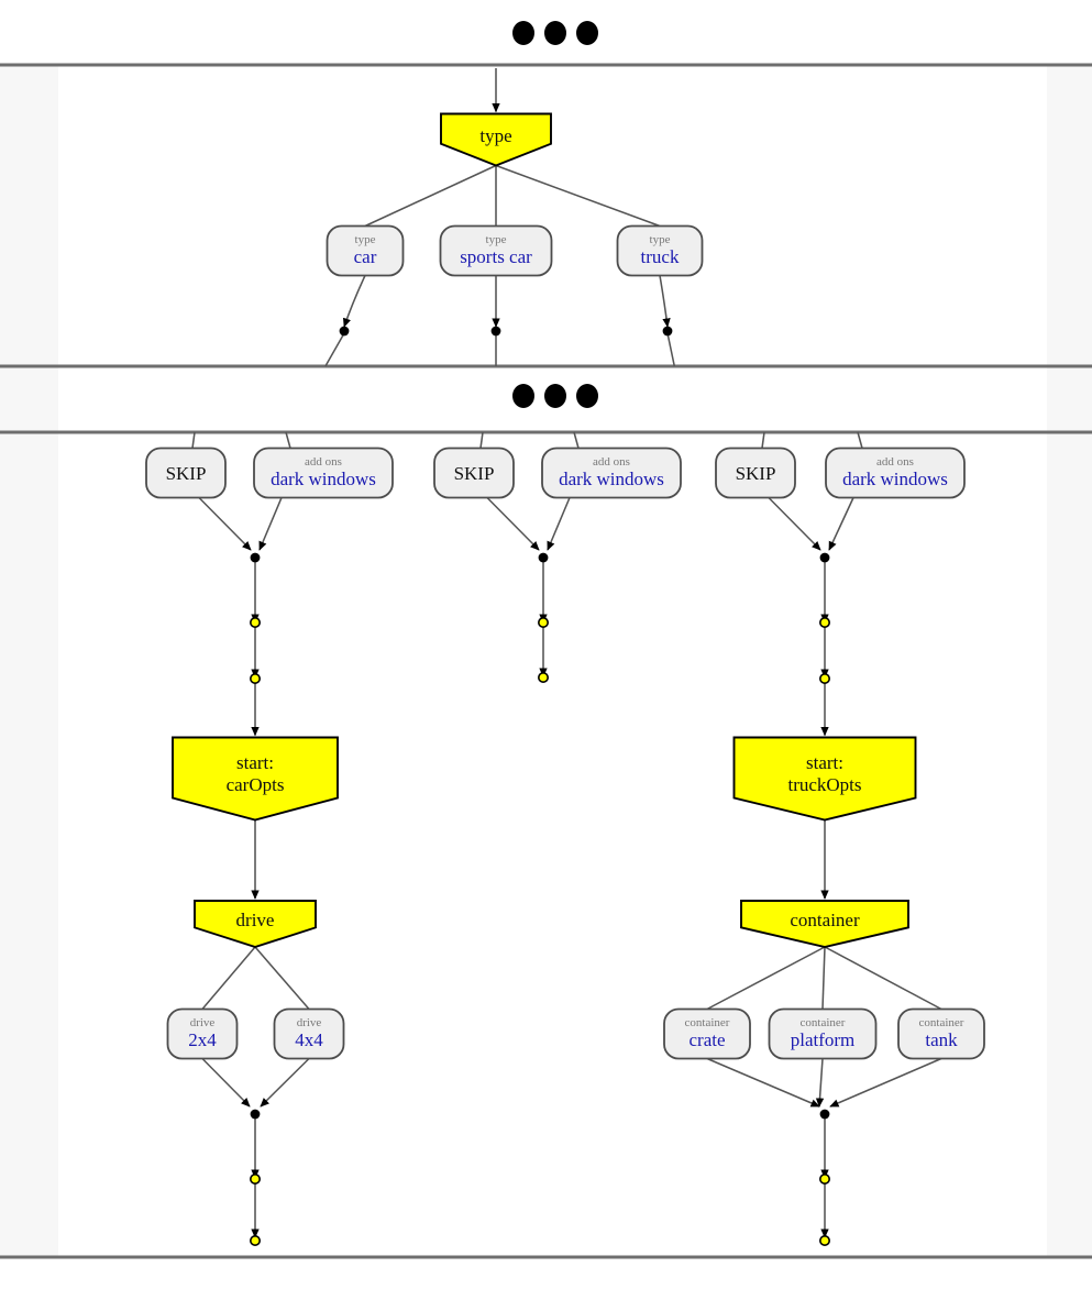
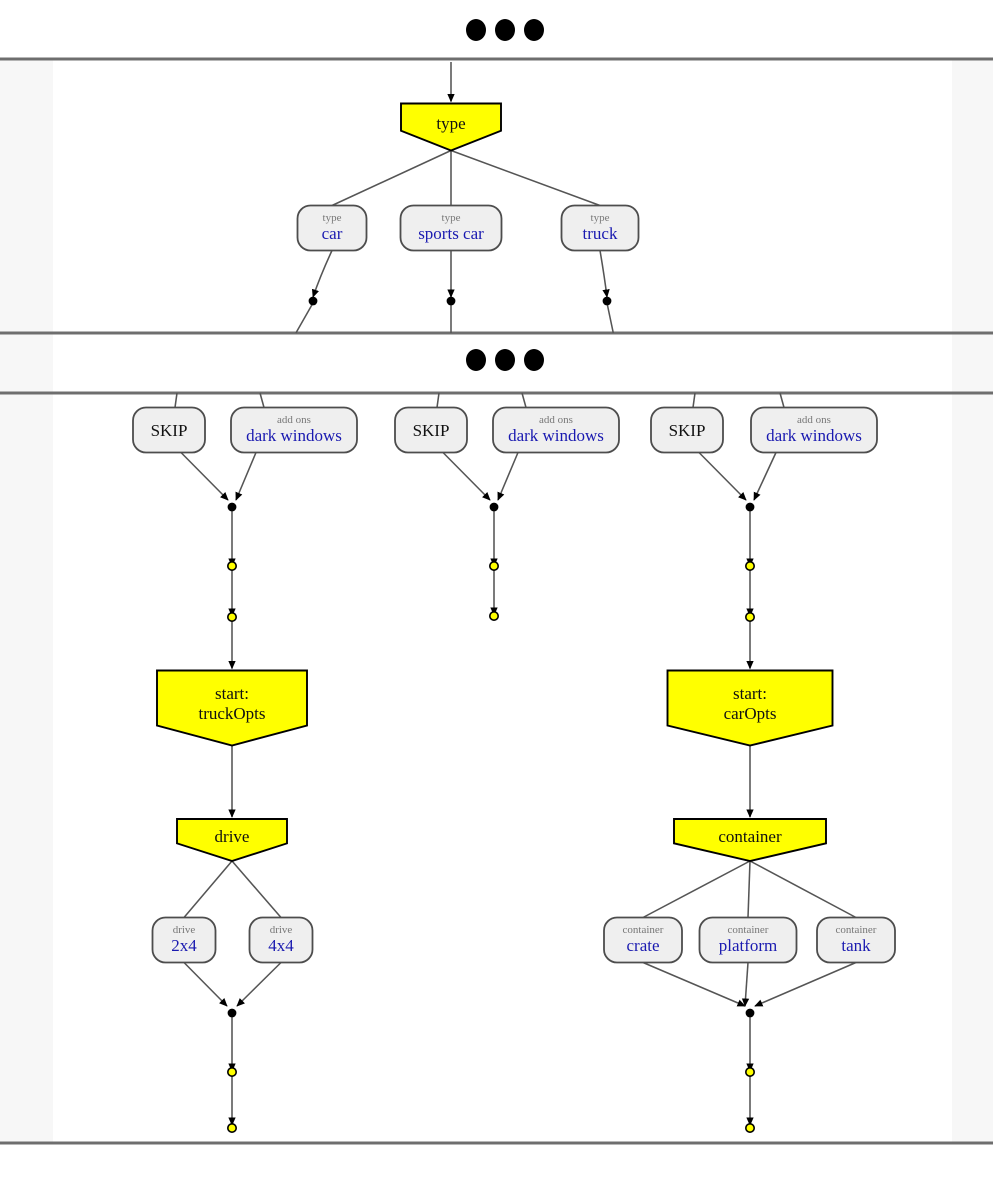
  type
  type
  car
  type
  sports car
  type
  truck
  SKIP
  add ons
  dark windows
  SKIP
  add ons
  dark windows
  SKIP
  add ons
  dark windows
  start:
- carOpts
+ truckOpts
  drive
  drive
  2x4
  drive
  4x4
  start:
- truckOpts
+ carOpts
  container
  container
  crate
  container
  platform
  container
  tank
